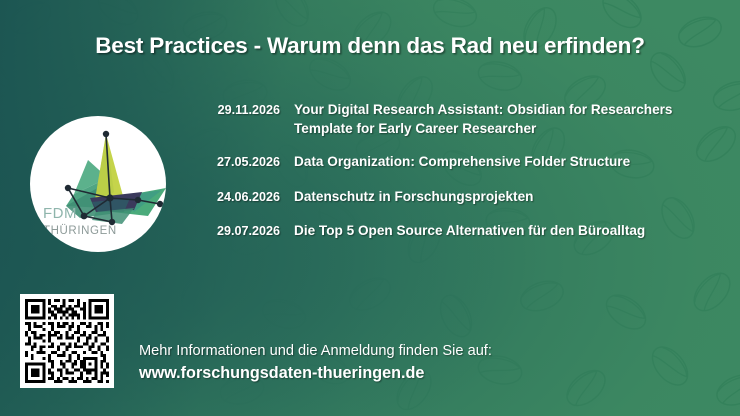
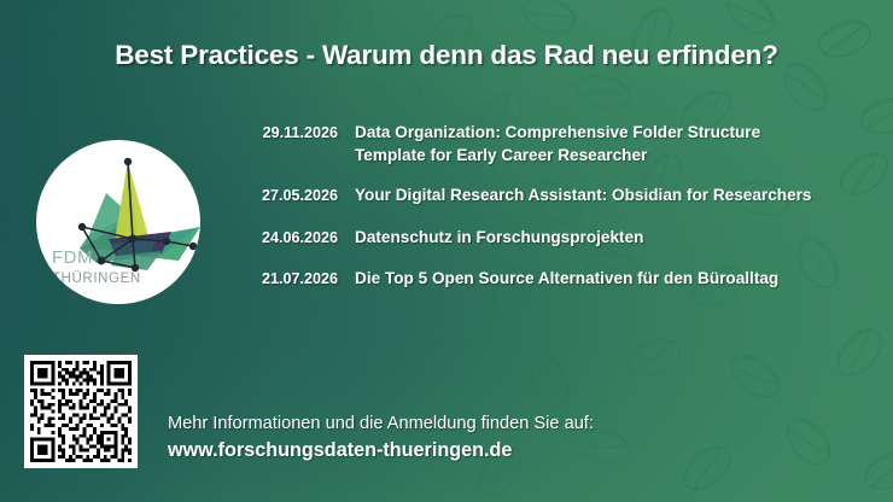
  Best Practices - Warum denn das Rad neu erfinden?
  FDM
  HÜRINGEN
  29.11.2026
- Your Digital Research Assistant: Obsidian for Researchers
+ Data Organization: Comprehensive Folder Structure
  Template for Early Career Researcher
  27.05.2026
- Data Organization: Comprehensive Folder Structure
+ Your Digital Research Assistant: Obsidian for Researchers
  24.06.2026
  Datenschutz in Forschungsprojekten
- 29.07.2026
+ 21.07.2026
  Die Top 5 Open Source Alternativen für den Büroalltag
  Mehr Informationen und die Anmeldung finden Sie auf:
  www.forschungsdaten-thueringen.de
